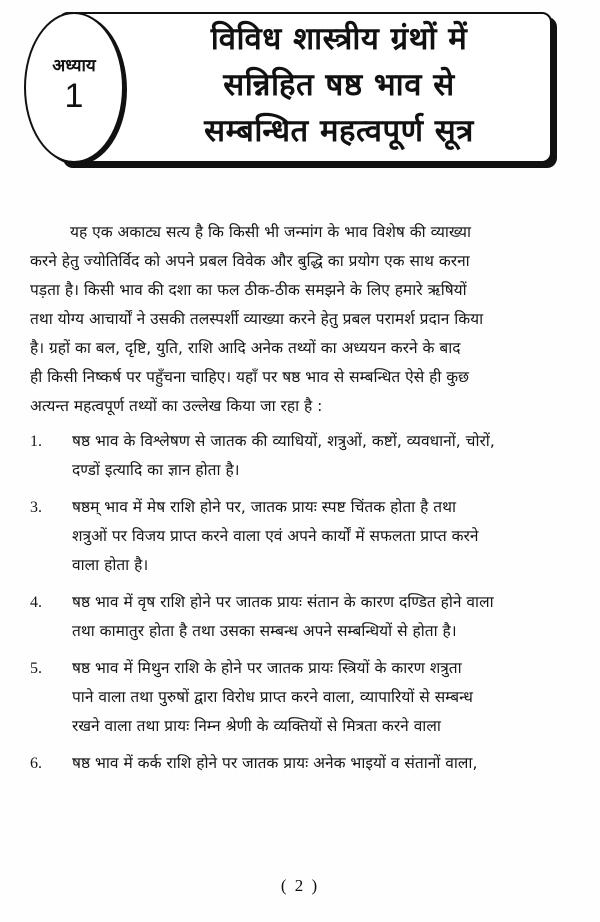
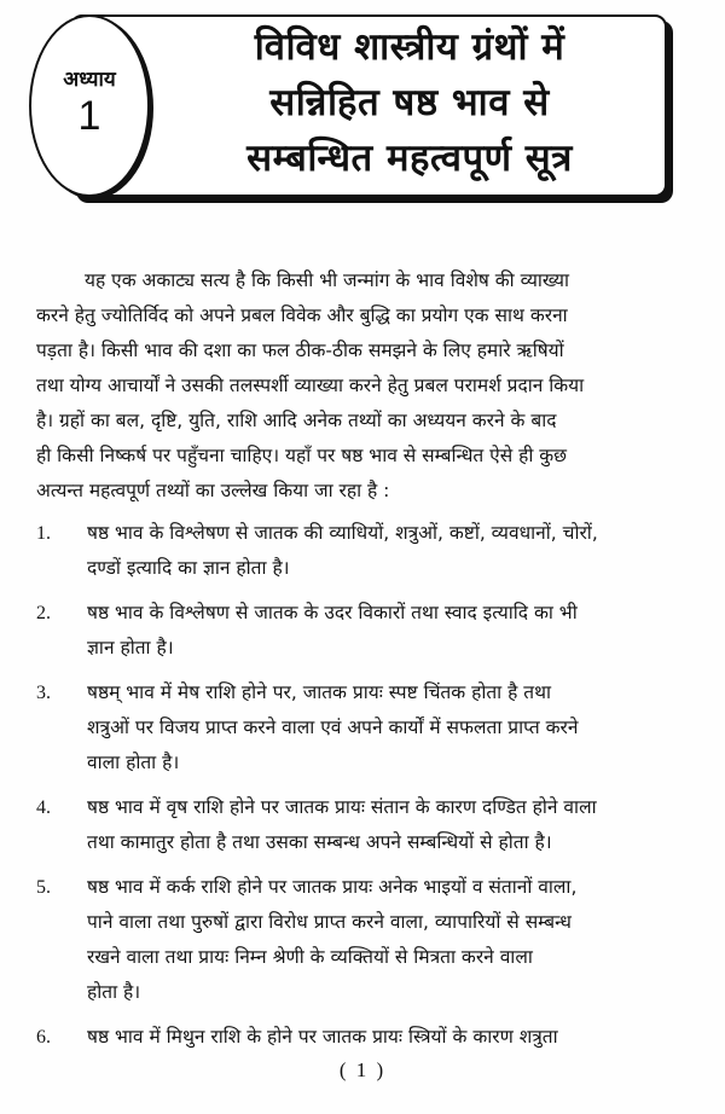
  अध्याय
  1
  विविध शास्त्रीय ग्रंथों में
  सन्निहित षष्ठ भाव से
  सम्बन्धित महत्वपूर्ण सूत्र
  यह एक अकाट्य सत्य है कि किसी भी जन्मांग के भाव विशेष की व्याख्या
  करने हेतु ज्योतिर्विद को अपने प्रबल विवेक और बुद्धि का प्रयोग एक साथ करना
  पड़ता है। किसी भाव की दशा का फल ठीक-ठीक समझने के लिए हमारे ऋषियों
  तथा योग्य आचार्यों ने उसकी तलस्पर्शी व्याख्या करने हेतु प्रबल परामर्श प्रदान किया
  है। ग्रहों का बल, दृष्टि, युति, राशि आदि अनेक तथ्यों का अध्ययन करने के बाद
  ही किसी निष्कर्ष पर पहुँचना चाहिए। यहाँ पर षष्ठ भाव से सम्बन्धित ऐसे ही कुछ
  अत्यन्त महत्वपूर्ण तथ्यों का उल्लेख किया जा रहा है :
  1.
  षष्ठ भाव के विश्लेषण से जातक की व्याधियों, शत्रुओं, कष्टों, व्यवधानों, चोरों,
  दण्डों इत्यादि का ज्ञान होता है।
+ 2.
+ षष्ठ भाव के विश्लेषण से जातक के उदर विकारों तथा स्वाद इत्यादि का भी
+ ज्ञान होता है।
  3.
  षष्ठम् भाव में मेष राशि होने पर, जातक प्रायः स्पष्ट चिंतक होता है तथा
  शत्रुओं पर विजय प्राप्त करने वाला एवं अपने कार्यों में सफलता प्राप्त करने
  वाला होता है।
  4.
  षष्ठ भाव में वृष राशि होने पर जातक प्रायः संतान के कारण दण्डित होने वाला
  तथा कामातुर होता है तथा उसका सम्बन्ध अपने सम्बन्धियों से होता है।
  5.
- षष्ठ भाव में मिथुन राशि के होने पर जातक प्रायः स्त्रियों के कारण शत्रुता
+ षष्ठ भाव में कर्क राशि होने पर जातक प्रायः अनेक भाइयों व संतानों वाला,
  पाने वाला तथा पुरुषों द्वारा विरोध प्राप्त करने वाला, व्यापारियों से सम्बन्ध
  रखने वाला तथा प्रायः निम्न श्रेणी के व्यक्तियों से मित्रता करने वाला
+ होता है।
  6.
- षष्ठ भाव में कर्क राशि होने पर जातक प्रायः अनेक भाइयों व संतानों वाला,
+ षष्ठ भाव में मिथुन राशि के होने पर जातक प्रायः स्त्रियों के कारण शत्रुता
- ( 2 )
+ ( 1 )
